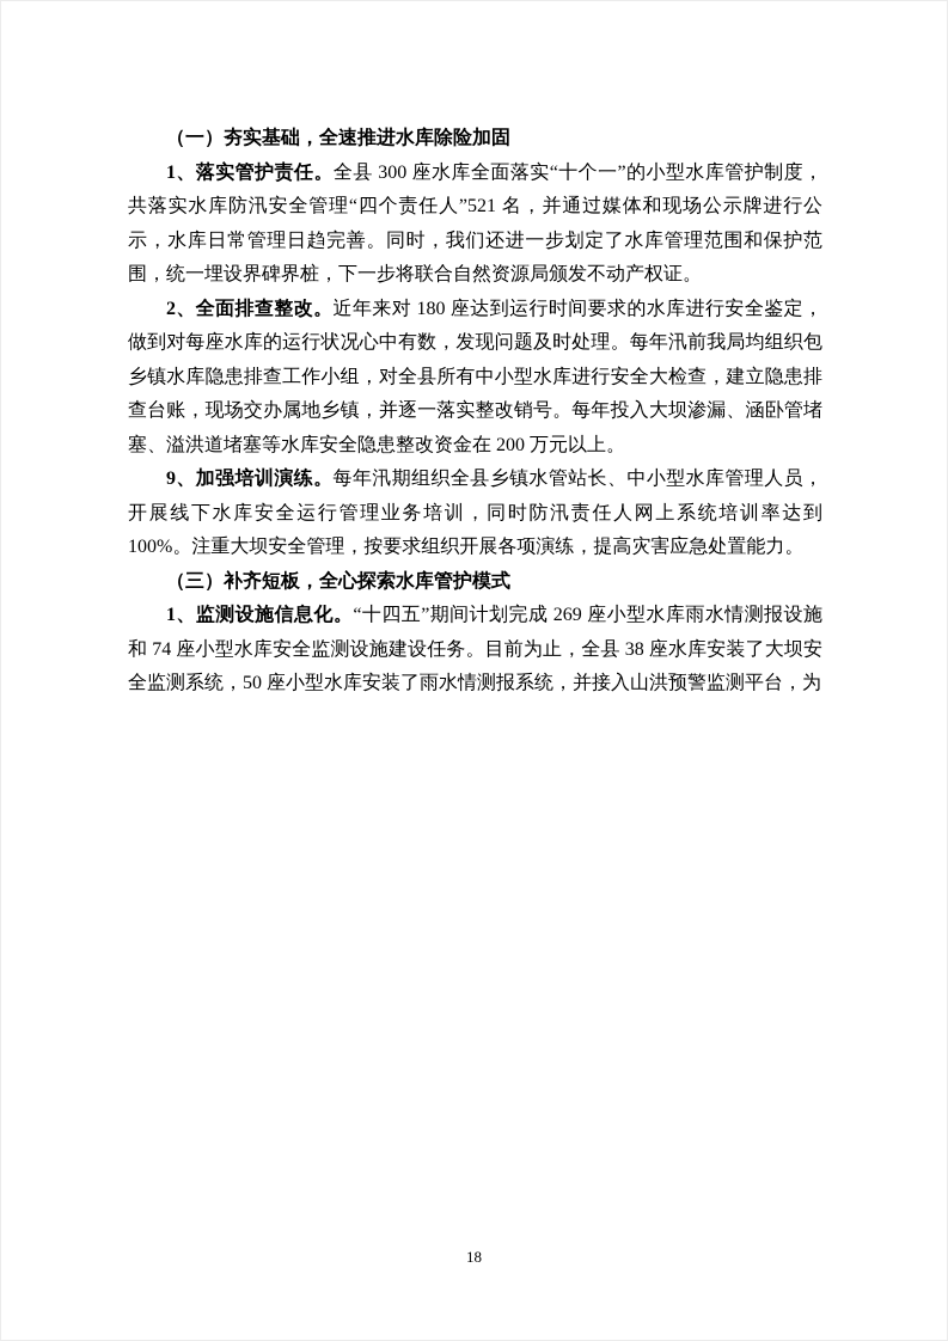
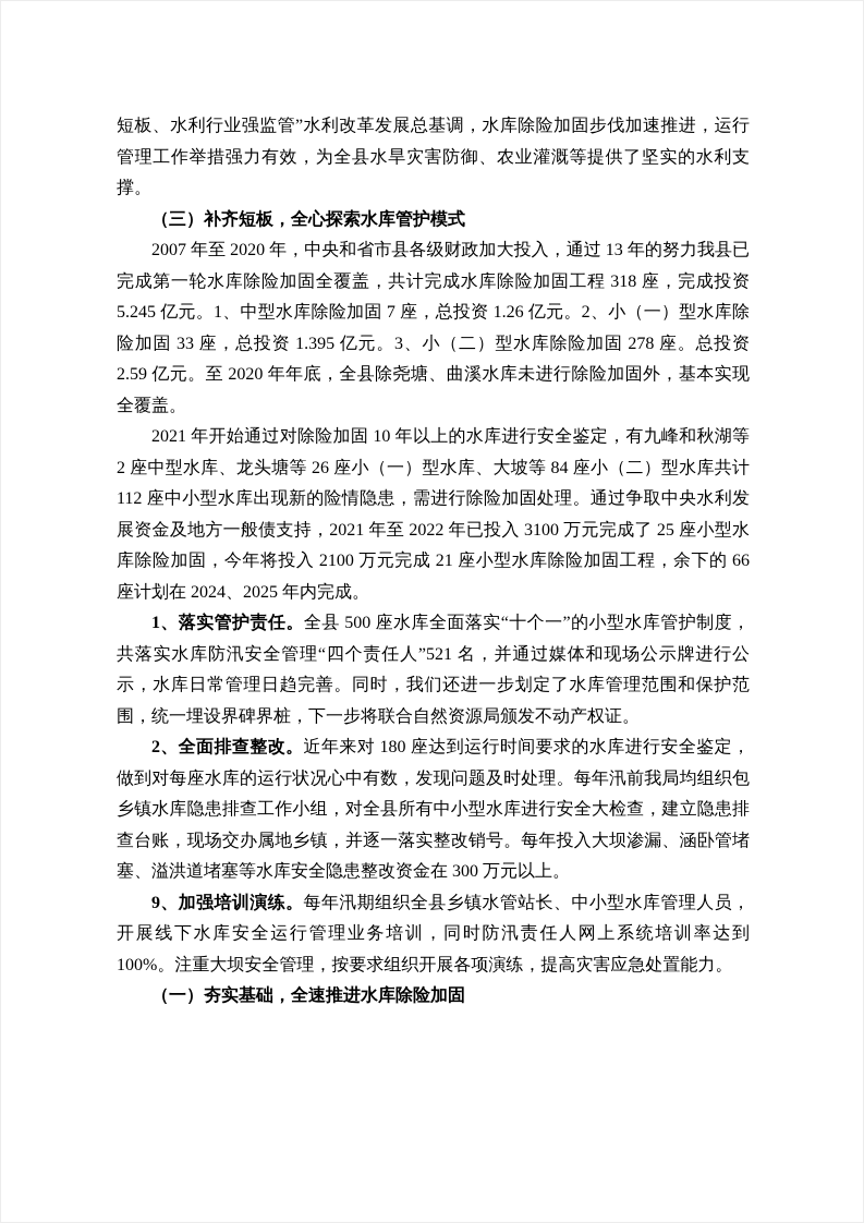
+ 短板、水利行业强监管”水利改革发展总基调，水库除险加固步伐加速推进，运行管理工作举措强力有效，为全县水旱灾害防御、农业灌溉等提供了坚实的水利支撑。
- （一）夯实基础，全速推进水库除险加固
+ （三）补齐短板，全心探索水库管护模式
+ 2007 年至 2020 年，中央和省市县各级财政加大投入，通过 13 年的努力我县已完成第一轮水库除险加固全覆盖，共计完成水库除险加固工程 318 座，完成投资 5.245 亿元。1、中型水库除险加固 7 座，总投资 1.26 亿元。2、小（一）型水库除险加固 33 座，总投资 1.395 亿元。3、小（二）型水库除险加固 278 座。总投资 2.59 亿元。至 2020 年年底，全县除尧塘、曲溪水库未进行除险加固外，基本实现全覆盖。
+ 2021 年开始通过对除险加固 10 年以上的水库进行安全鉴定，有九峰和秋湖等 2 座中型水库、龙头塘等 26 座小（一）型水库、大坡等 84 座小（二）型水库共计 112 座中小型水库出现新的险情隐患，需进行除险加固处理。通过争取中央水利发展资金及地方一般债支持，2021 年至 2022 年已投入 3100 万元完成了 25 座小型水库除险加固，今年将投入 2100 万元完成 21 座小型水库除险加固工程，余下的 66 座计划在 2024、2025 年内完成。
- 1、落实管护责任。全县 300 座水库全面落实“十个一”的小型水库管护制度，共落实水库防汛安全管理“四个责任人”521 名，并通过媒体和现场公示牌进行公示，水库日常管理日趋完善。同时，我们还进一步划定了水库管理范围和保护范围，统一埋设界碑界桩，下一步将联合自然资源局颁发不动产权证。
+ 1、落实管护责任。全县 500 座水库全面落实“十个一”的小型水库管护制度，共落实水库防汛安全管理“四个责任人”521 名，并通过媒体和现场公示牌进行公示，水库日常管理日趋完善。同时，我们还进一步划定了水库管理范围和保护范围，统一埋设界碑界桩，下一步将联合自然资源局颁发不动产权证。
- 2、全面排查整改。近年来对 180 座达到运行时间要求的水库进行安全鉴定，做到对每座水库的运行状况心中有数，发现问题及时处理。每年汛前我局均组织包乡镇水库隐患排查工作小组，对全县所有中小型水库进行安全大检查，建立隐患排查台账，现场交办属地乡镇，并逐一落实整改销号。每年投入大坝渗漏、涵卧管堵塞、溢洪道堵塞等水库安全隐患整改资金在 200 万元以上。
+ 2、全面排查整改。近年来对 180 座达到运行时间要求的水库进行安全鉴定，做到对每座水库的运行状况心中有数，发现问题及时处理。每年汛前我局均组织包乡镇水库隐患排查工作小组，对全县所有中小型水库进行安全大检查，建立隐患排查台账，现场交办属地乡镇，并逐一落实整改销号。每年投入大坝渗漏、涵卧管堵塞、溢洪道堵塞等水库安全隐患整改资金在 300 万元以上。
  9、加强培训演练。每年汛期组织全县乡镇水管站长、中小型水库管理人员，开展线下水库安全运行管理业务培训，同时防汛责任人网上系统培训率达到 100%。注重大坝安全管理，按要求组织开展各项演练，提高灾害应急处置能力。
- （三）补齐短板，全心探索水库管护模式
+ （一）夯实基础，全速推进水库除险加固
- 1、监测设施信息化。“十四五”期间计划完成 269 座小型水库雨水情测报设施和 74 座小型水库安全监测设施建设任务。目前为止，全县 38 座水库安装了大坝安全监测系统，50 座小型水库安装了雨水情测报系统，并接入山洪预警监测平台，为
- 18
